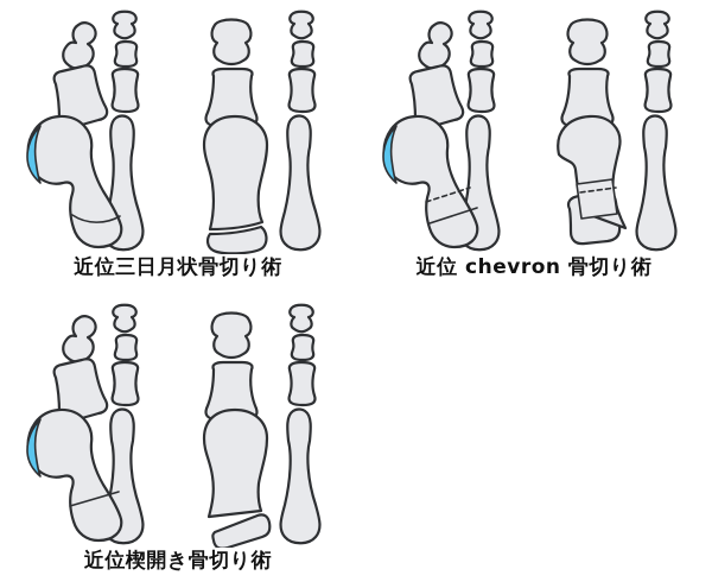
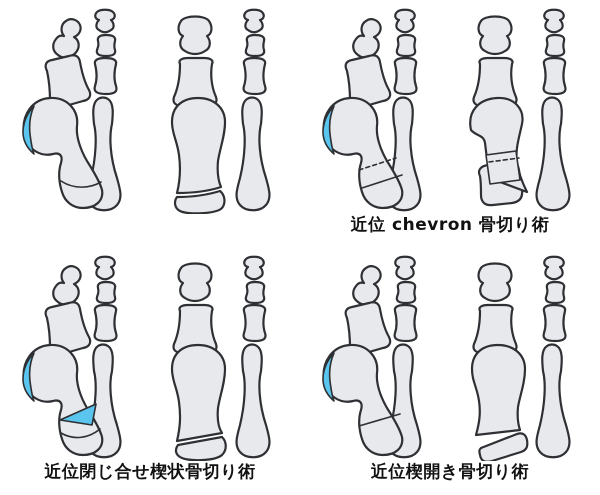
- 近位三日月状骨切り術
  近位 chevron 骨切り術
+ 近位閉じ合せ楔状骨切り術
  近位楔開き骨切り術
